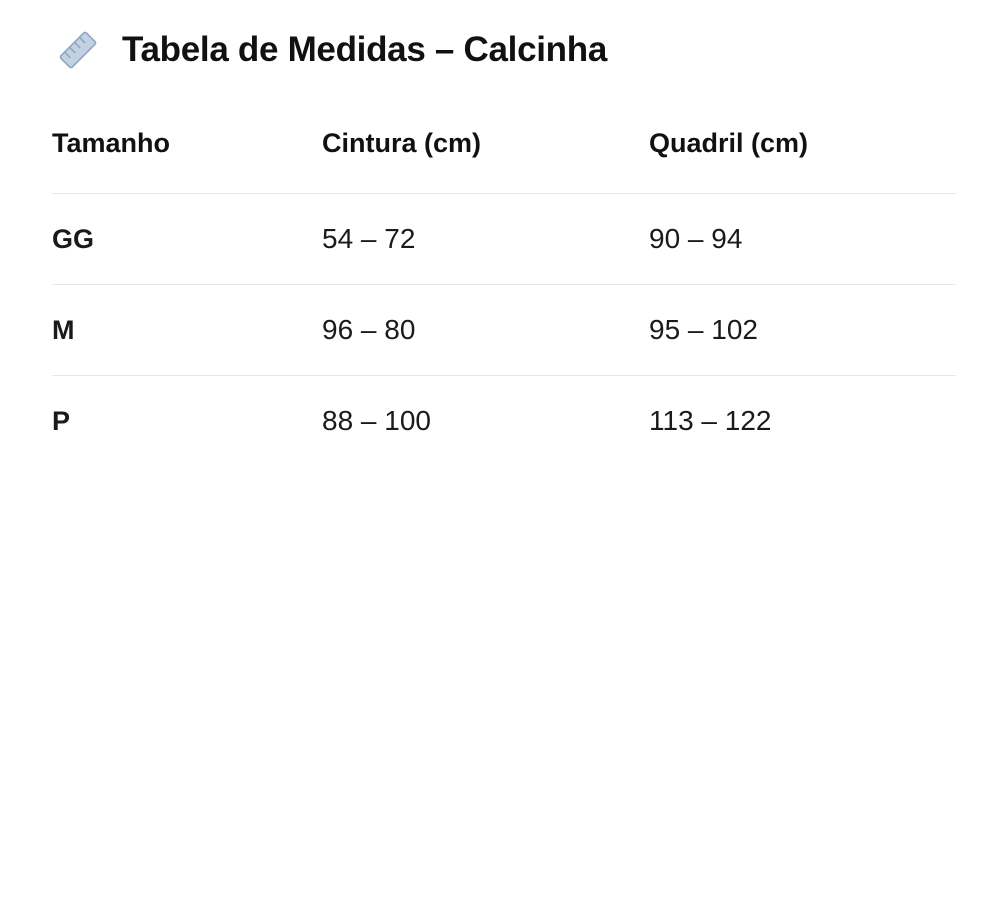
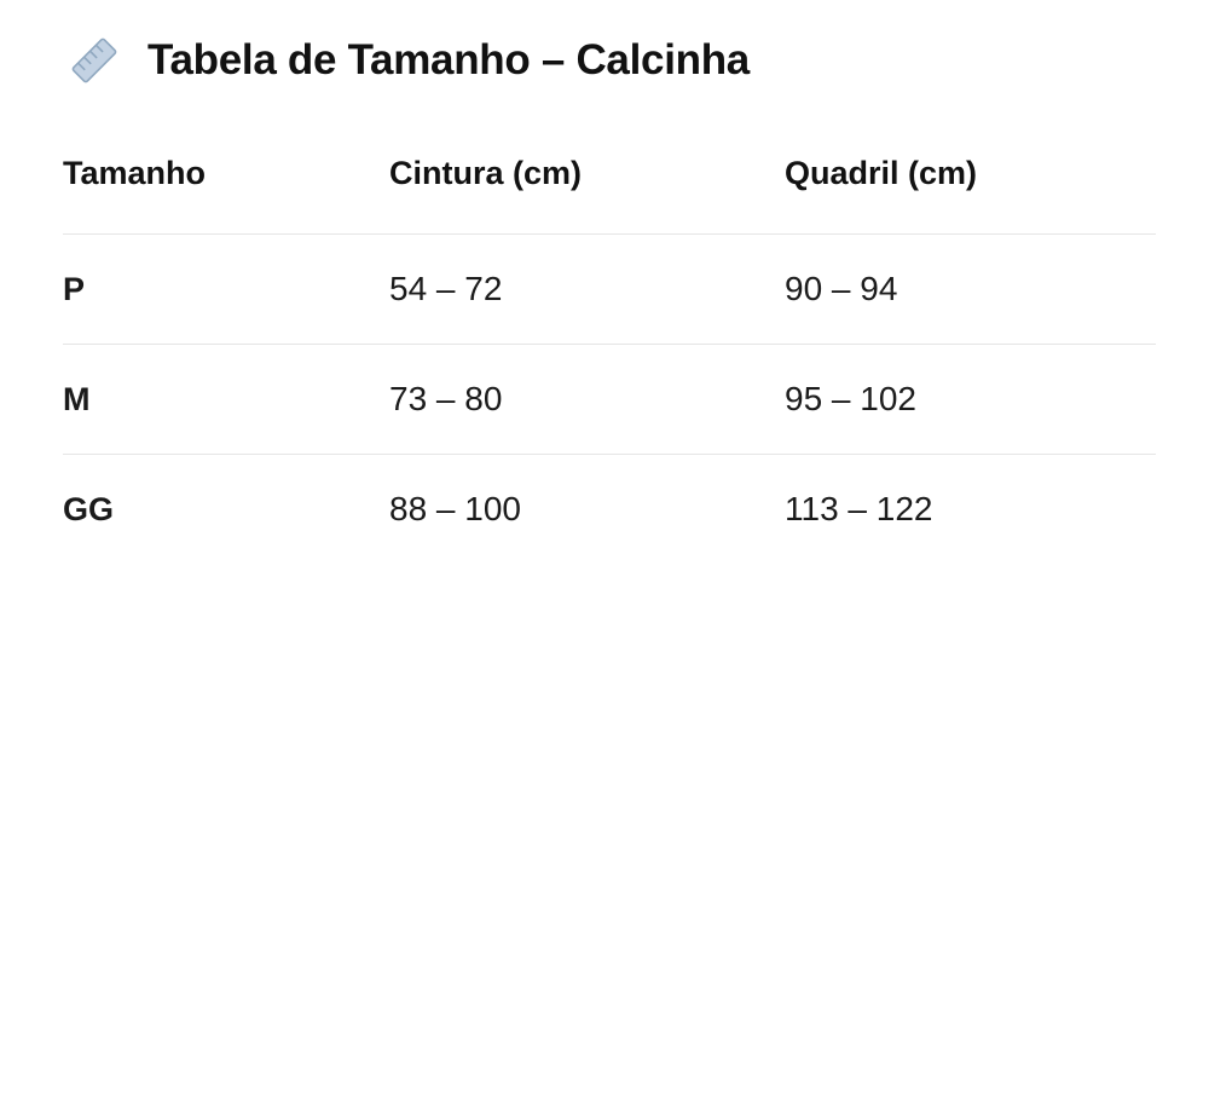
- Tabela de Medidas – Calcinha
+ Tabela de Tamanho – Calcinha
  Tamanho	Cintura (cm)	Quadril (cm)
- GG	54 – 72	90 – 94
+ P	54 – 72	90 – 94
- M	96 – 80	95 – 102
+ M	73 – 80	95 – 102
- P	88 – 100	113 – 122
+ GG	88 – 100	113 – 122
